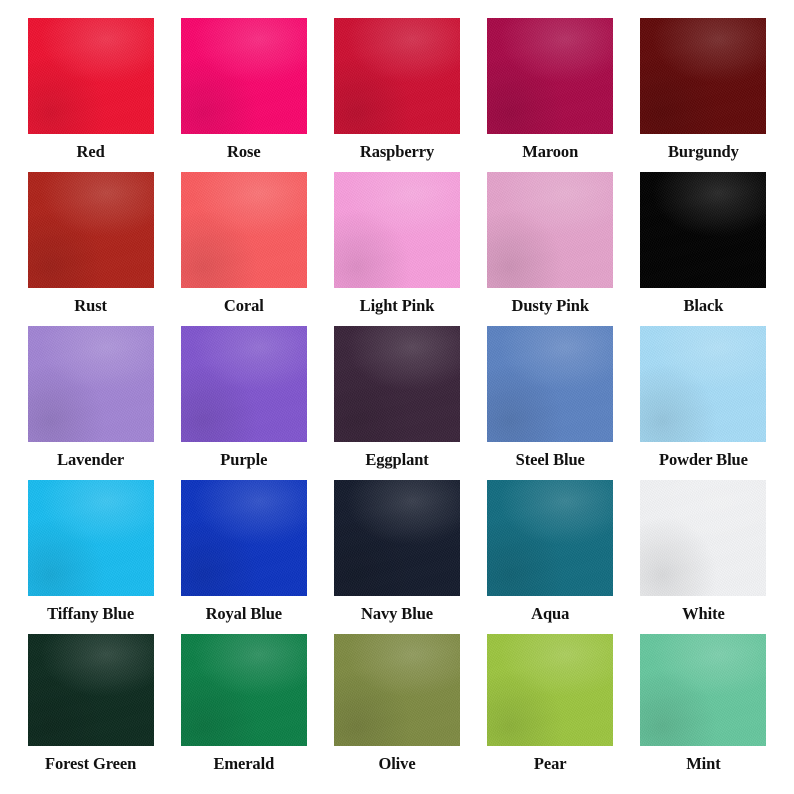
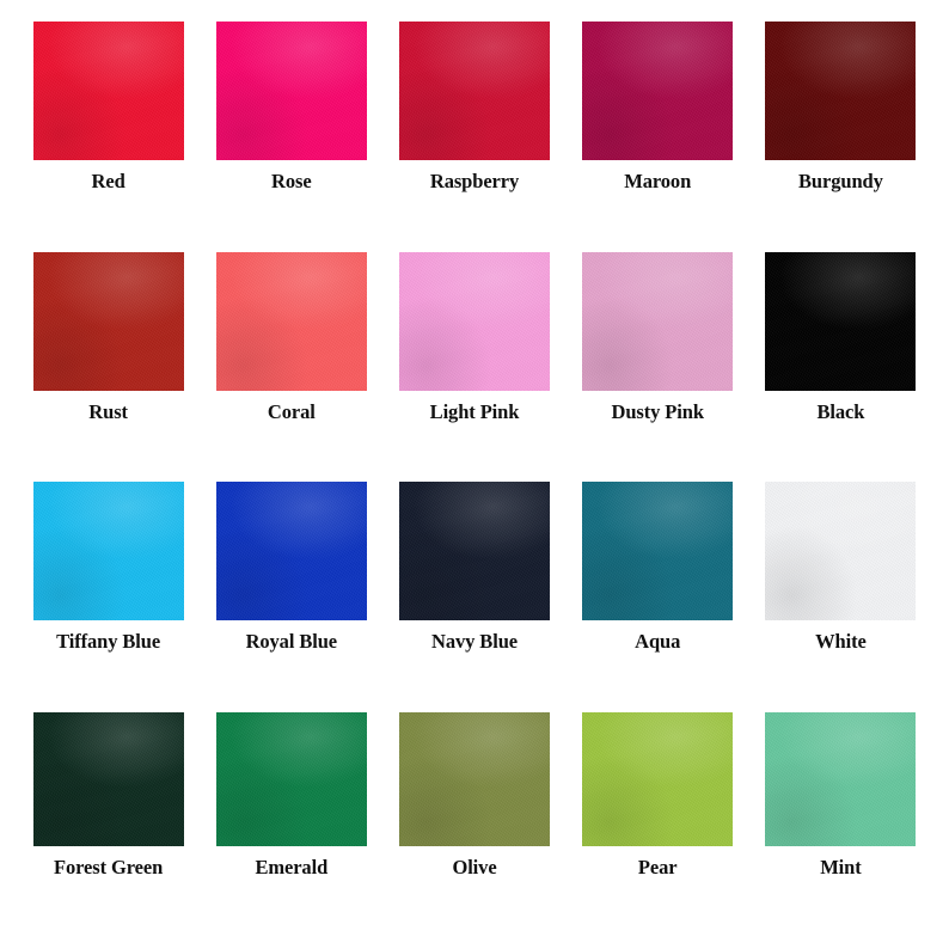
  Red
  Rose
  Raspberry
  Maroon
  Burgundy
  Rust
  Coral
  Light Pink
  Dusty Pink
  Black
- Lavender
- Purple
- Eggplant
- Steel Blue
- Powder Blue
  Tiffany Blue
  Royal Blue
  Navy Blue
  Aqua
  White
  Forest Green
  Emerald
  Olive
  Pear
  Mint
